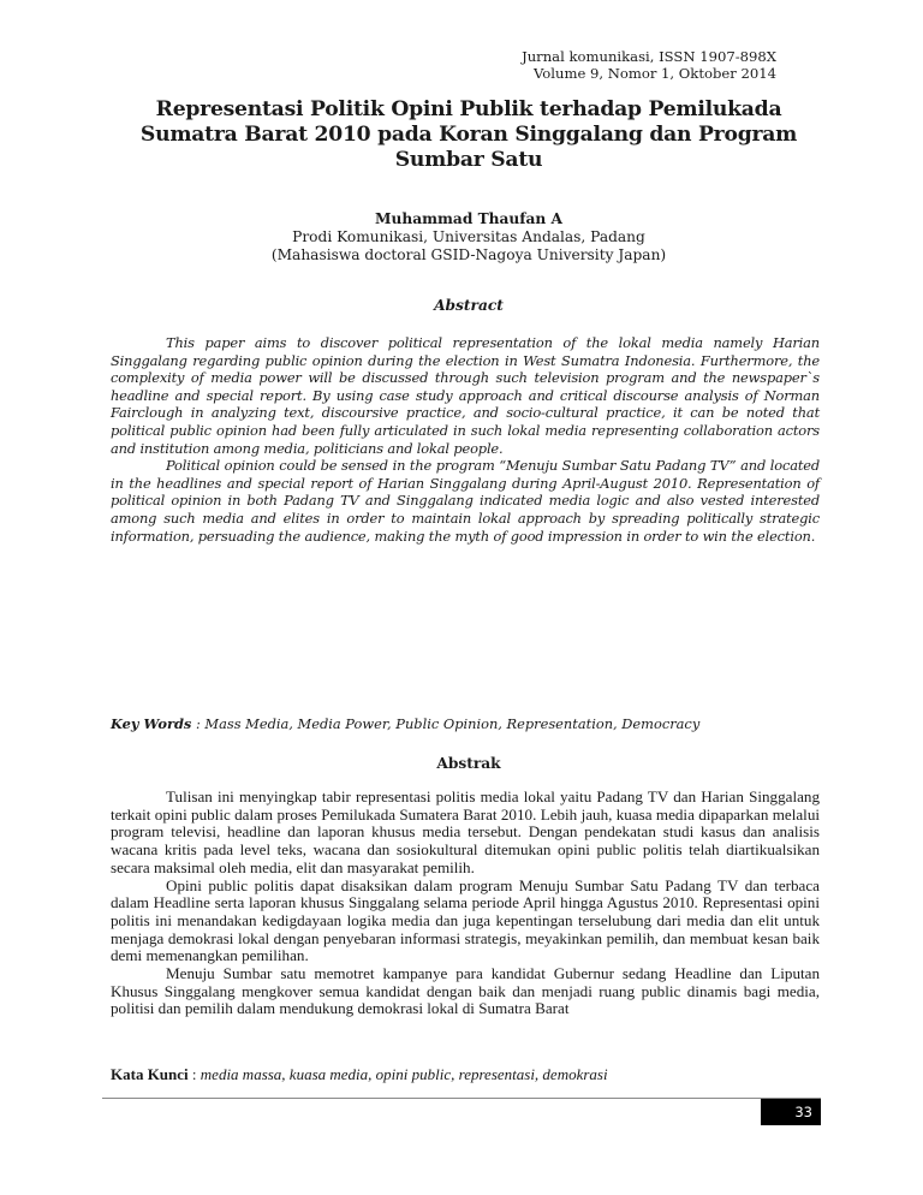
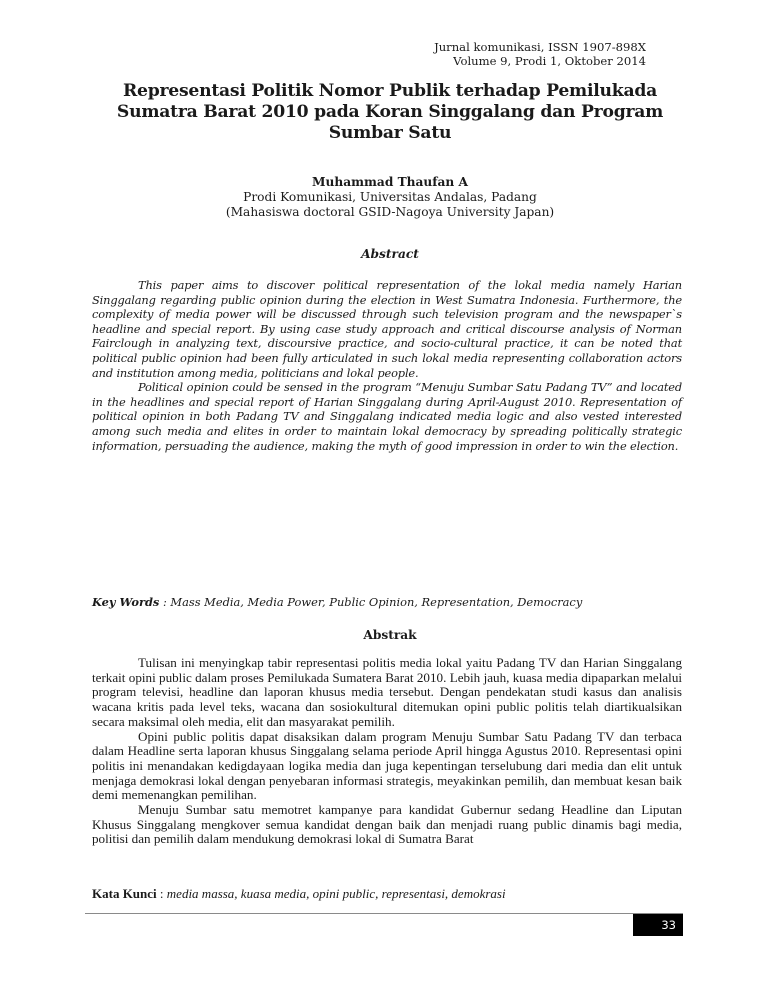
  Jurnal komunikasi, ISSN 1907-898X
- Volume 9, Nomor 1, Oktober 2014
+ Volume 9, Prodi 1, Oktober 2014
- Representasi Politik Opini Publik terhadap Pemilukada
+ Representasi Politik Nomor Publik terhadap Pemilukada
  Sumatra Barat 2010 pada Koran Singgalang dan Program
  Sumbar Satu
  Muhammad Thaufan A
  Prodi Komunikasi, Universitas Andalas, Padang
  (Mahasiswa doctoral GSID-Nagoya University Japan)
  Abstract
  This paper aims to discover political representation of the lokal media namely Harian Singgalang regarding public opinion during the election in West Sumatra Indonesia. Furthermore, the complexity of media power will be discussed through such television program and the newspaper`s headline and special report. By using case study approach and critical discourse analysis of Norman Fairclough in analyzing text, discoursive practice, and socio-cultural practice, it can be noted that political public opinion had been fully articulated in such lokal media representing collaboration actors and institution among media, politicians and lokal people.
- Political opinion could be sensed in the program “Menuju Sumbar Satu Padang TV” and located in the headlines and special report of Harian Singgalang during April-August 2010. Representation of political opinion in both Padang TV and Singgalang indicated media logic and also vested interested among such media and elites in order to maintain lokal approach by spreading politically strategic information, persuading the audience, making the myth of good impression in order to win the election.
+ Political opinion could be sensed in the program “Menuju Sumbar Satu Padang TV” and located in the headlines and special report of Harian Singgalang during April-August 2010. Representation of political opinion in both Padang TV and Singgalang indicated media logic and also vested interested among such media and elites in order to maintain lokal democracy by spreading politically strategic information, persuading the audience, making the myth of good impression in order to win the election.
  Key Words : Mass Media, Media Power, Public Opinion, Representation, Democracy
  Abstrak
  Tulisan ini menyingkap tabir representasi politis media lokal yaitu Padang TV dan Harian Singgalang terkait opini public dalam proses Pemilukada Sumatera Barat 2010. Lebih jauh, kuasa media dipaparkan melalui program televisi, headline dan laporan khusus media tersebut. Dengan pendekatan studi kasus dan analisis wacana kritis pada level teks, wacana dan sosiokultural ditemukan opini public politis telah diartikualsikan secara maksimal oleh media, elit dan masyarakat pemilih.
  Opini public politis dapat disaksikan dalam program Menuju Sumbar Satu Padang TV dan terbaca dalam Headline serta laporan khusus Singgalang selama periode April hingga Agustus 2010. Representasi opini politis ini menandakan kedigdayaan logika media dan juga kepentingan terselubung dari media dan elit untuk menjaga demokrasi lokal dengan penyebaran informasi strategis, meyakinkan pemilih, dan membuat kesan baik demi memenangkan pemilihan.
  Menuju Sumbar satu memotret kampanye para kandidat Gubernur sedang Headline dan Liputan Khusus Singgalang mengkover semua kandidat dengan baik dan menjadi ruang public dinamis bagi media, politisi dan pemilih dalam mendukung demokrasi lokal di Sumatra Barat
  Kata Kunci : media massa, kuasa media, opini public, representasi, demokrasi
  33
